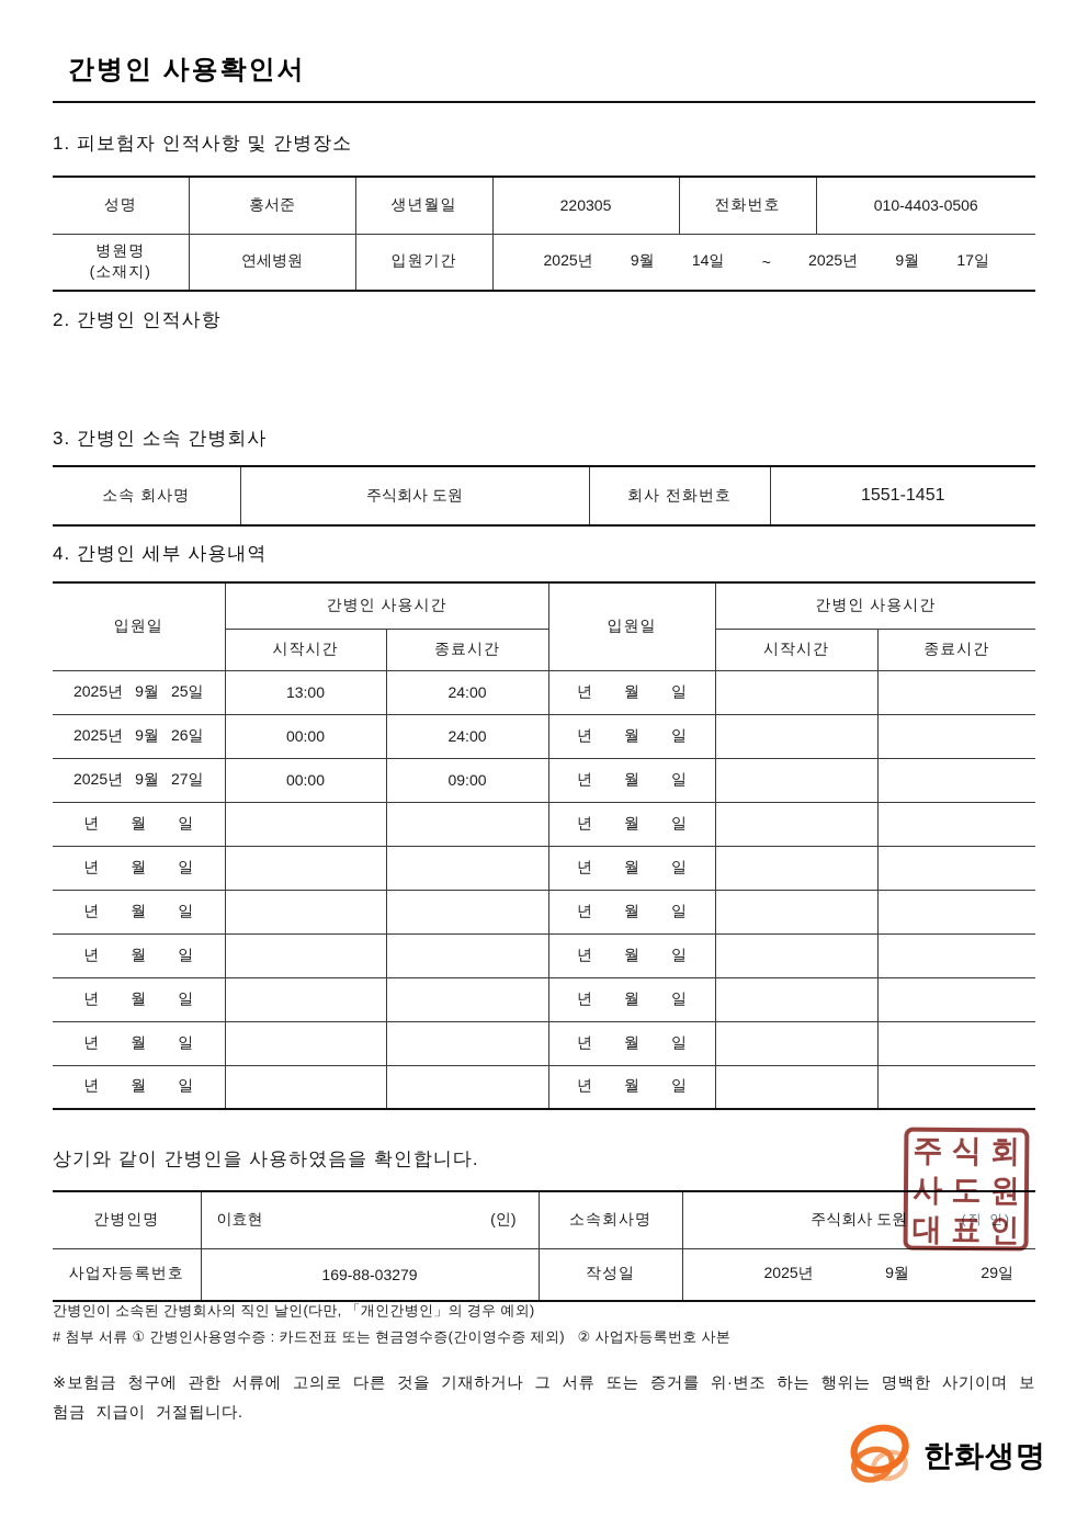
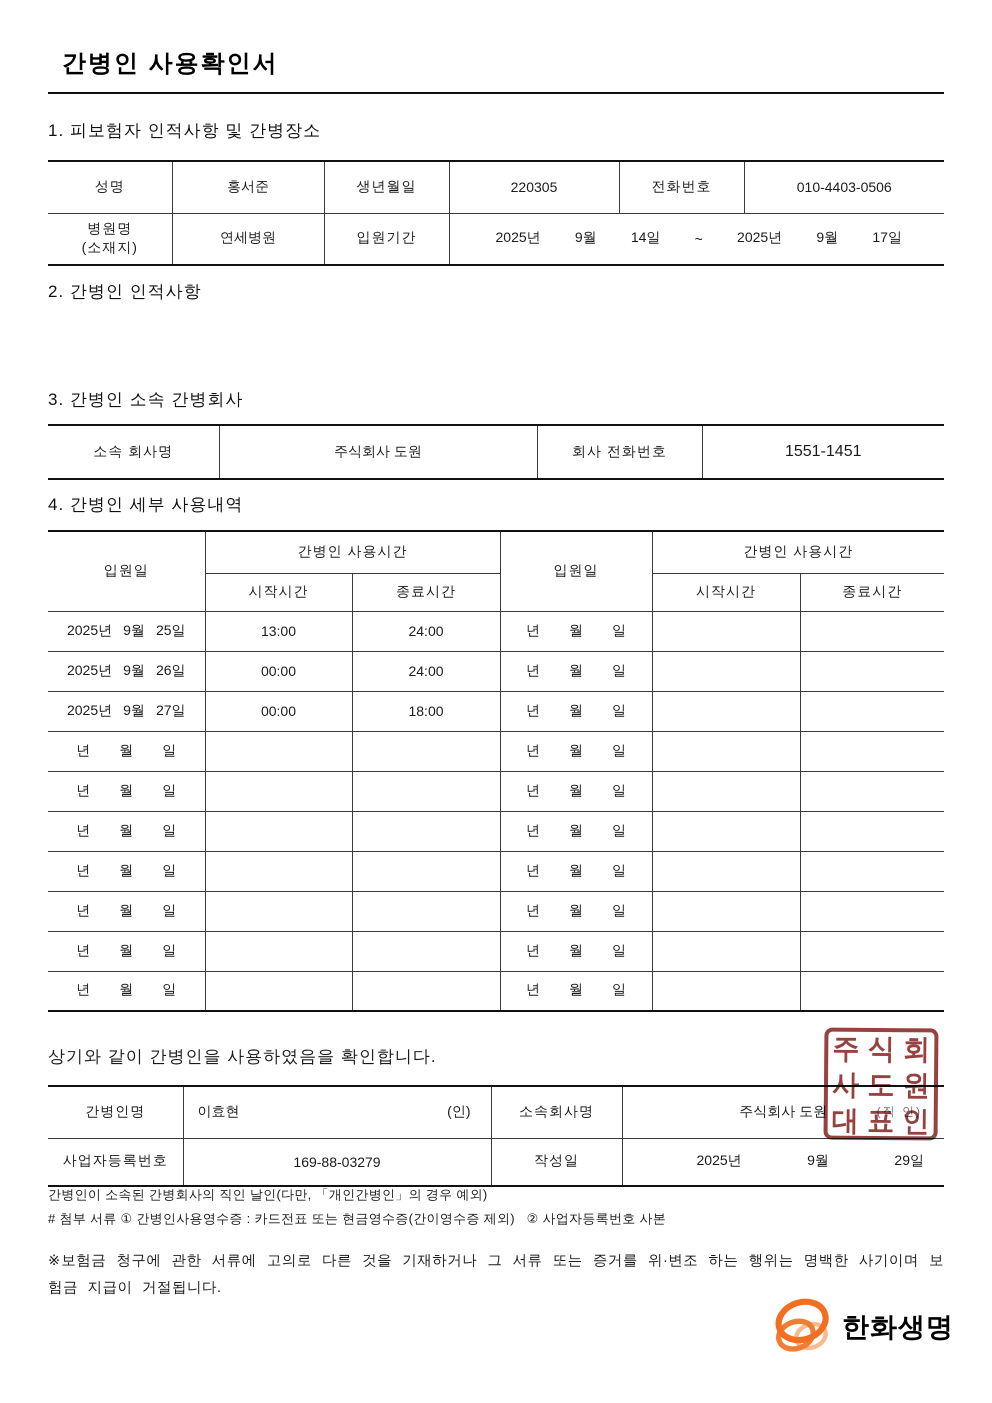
  간병인 사용확인서
  1. 피보험자 인적사항 및 간병장소
  성명	홍서준	생년월일	220305	전화번호	010-4403-0506
  병원명 (소재지)	연세병원	입원기간	2025년 9월 14일 ~ 2025년 9월 17일
  2. 간병인 인적사항
  3. 간병인 소속 간병회사
  소속 회사명	주식회사 도원	회사 전화번호	1551-1451
  4. 간병인 세부 사용내역
  입원일	간병인 사용시간	입원일	간병인 사용시간
  시작시간	종료시간	시작시간	종료시간
  2025년 9월 25일	13:00	24:00	년 월 일
  2025년 9월 26일	00:00	24:00	년 월 일
- 2025년 9월 27일	00:00	09:00	년 월 일
+ 2025년 9월 27일	00:00	18:00	년 월 일
  년 월 일			년 월 일
  년 월 일			년 월 일
  년 월 일			년 월 일
  년 월 일			년 월 일
  년 월 일			년 월 일
  년 월 일			년 월 일
  년 월 일			년 월 일
  상기와 같이 간병인을 사용하였음을 확인합니다.
  간병인명	이효현 (인)	소속회사명	주식회사 도원 (직 인)
  사업자등록번호	169-88-03279	작성일	2025년 9월 29일
  주
  식
  회
  사
  도
  원
  대
  표
  인
  간병인이 소속된 간병회사의 직인 날인(다만, 「개인간병인」의 경우 예외)
  # 첨부 서류 ① 간병인사용영수증 : 카드전표 또는 현금영수증(간이영수증 제외) ② 사업자등록번호 사본
  ※보험금 청구에 관한 서류에 고의로 다른 것을 기재하거나 그 서류 또는 증거를 위·변조 하는 행위는 명백한 사기이며 보험금 지급이 거절됩니다.
  한화생명
